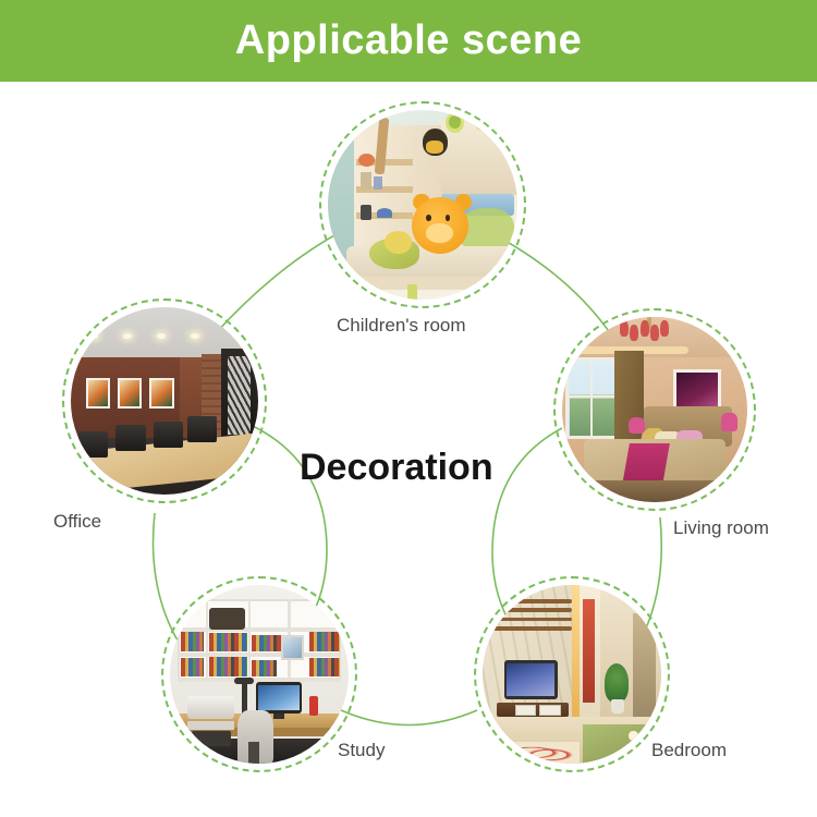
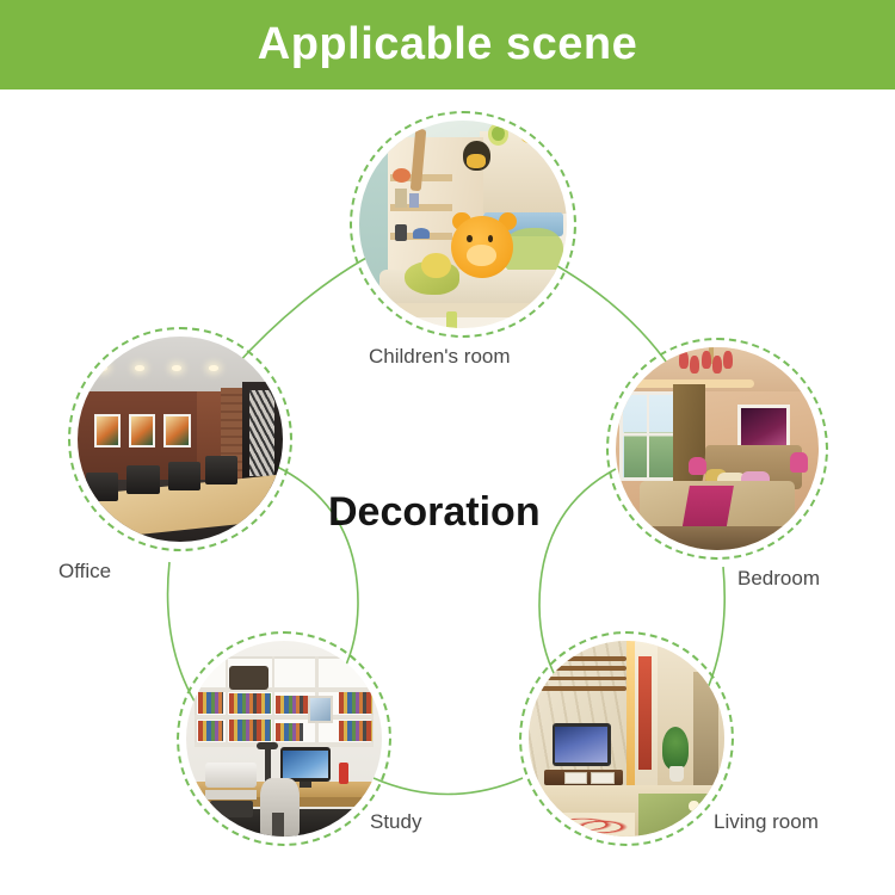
  Applicable scene
  Children's room
  Office
- Living room
+ Bedroom
  Study
- Bedroom
+ Living room
  Decoration
